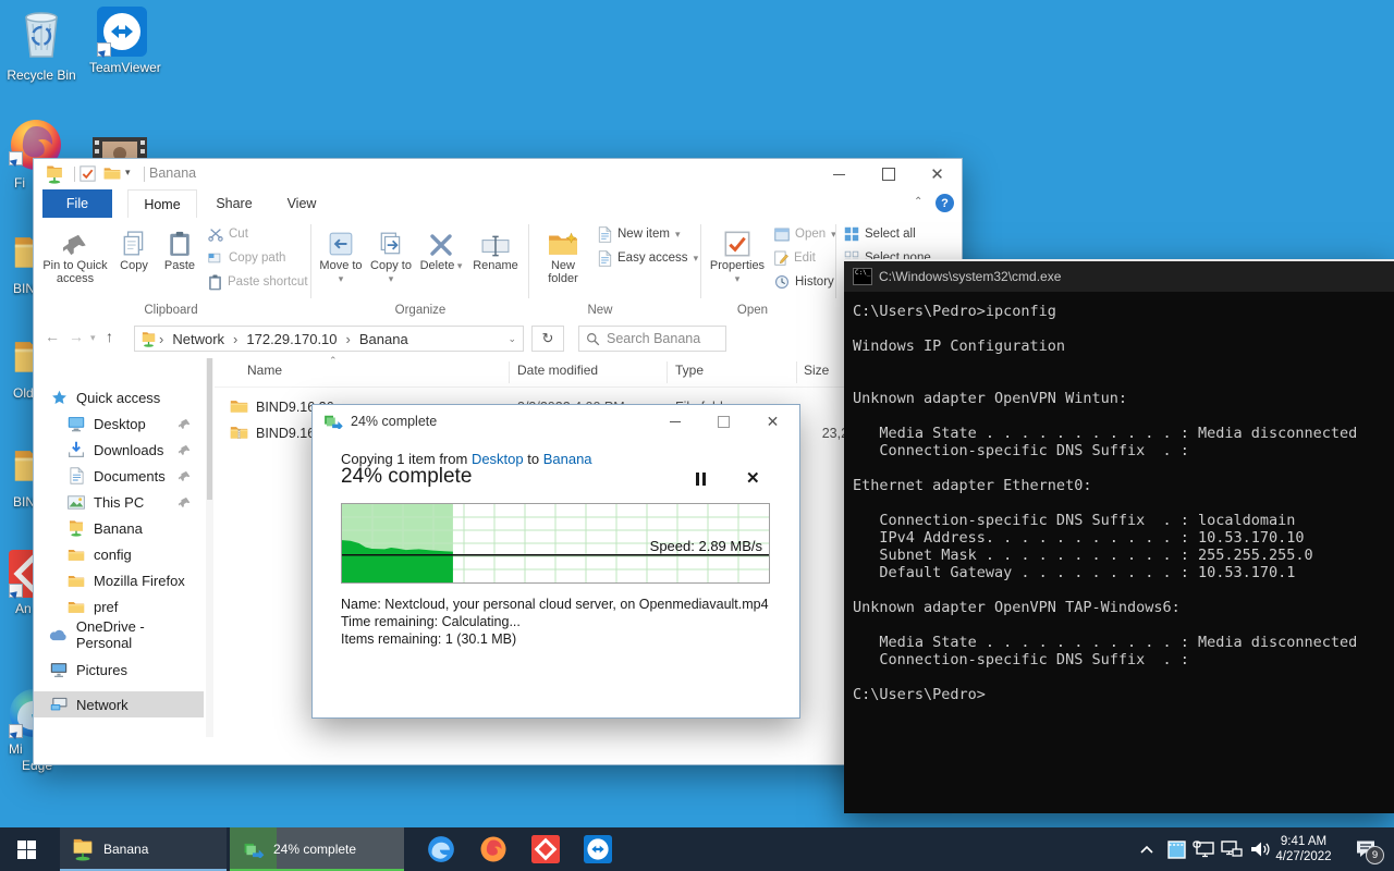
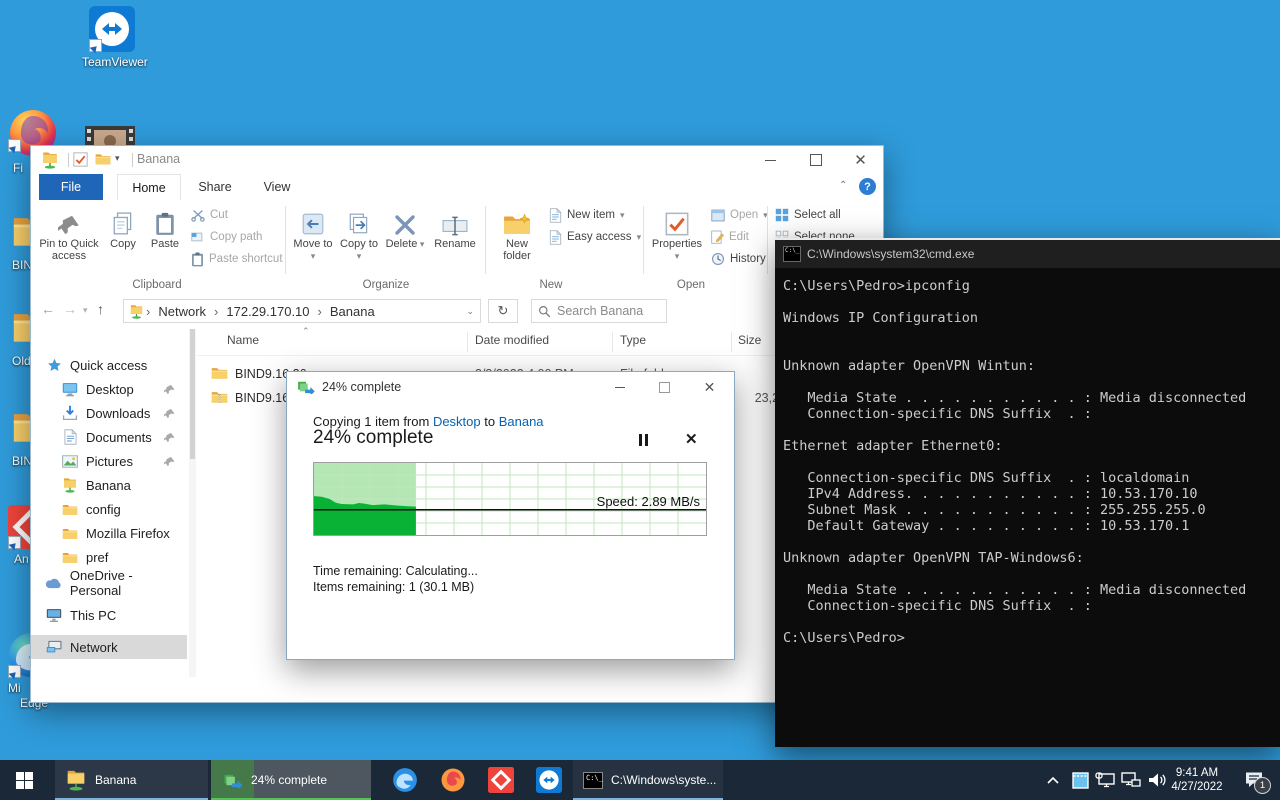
- Recycle Bin
  TeamViewer
  Fi
  BIN
  Old
  BIN
  An
  Mi
  Edge
  ▾
  Banana
  ✕
  File
  Home
  Share
  View
  ⌃
  ?
  Pin to Quick access
  Copy
  Paste
  Cut
  Copy path
  Paste shortcut
  Clipboard
  Move to
  Copy to
  Delete
  Rename
  Organize
  New folder
  New item
  Easy access
  New
  Properties
  Open
  Edit
  History
  Open
  Select all
  Select none
  ←
  →
  ▾
  ↑
  ›
  Network
  ›
  172.29.170.10
  ›
  Banana
  ⌄
  ↻
  Search Banana
  Quick access
  Desktop
  Downloads
  Documents
- This PC
+ Pictures
  Banana
  config
  Mozilla Firefox
  pref
  OneDrive - Personal
- Pictures
+ This PC
  Network
  Name
  ⌃
  Date modified
  Type
  Size
  24% complete
  ✕
  Copying 1 item from Desktop to Banana
  24% complete
  ✕
  Speed: 2.89 MB/s
- Name: Nextcloud, your personal cloud server, on Openmediavault.mp4
  Time remaining: Calculating...
  Items remaining: 1 (30.1 MB)
  C:\Windows\system32\cmd.exe
  C:\Users\Pedro>ipconfig
  Windows IP Configuration
  Unknown adapter OpenVPN Wintun:
  Media State . . . . . . . . . . . : Media disconnected
  Connection-specific DNS Suffix . :
  Ethernet adapter Ethernet0:
  Connection-specific DNS Suffix . : localdomain
  IPv4 Address. . . . . . . . . . . : 10.53.170.10
  Subnet Mask . . . . . . . . . . . : 255.255.255.0
  Default Gateway . . . . . . . . . : 10.53.170.1
  Unknown adapter OpenVPN TAP-Windows6:
  Media State . . . . . . . . . . . : Media disconnected
  Connection-specific DNS Suffix . :
  C:\Users\Pedro>
  Banana
  24% complete
+ C:\_
+ C:\Windows\syste...
  9:41 AM
  4/27/2022
- 9
+ 1
